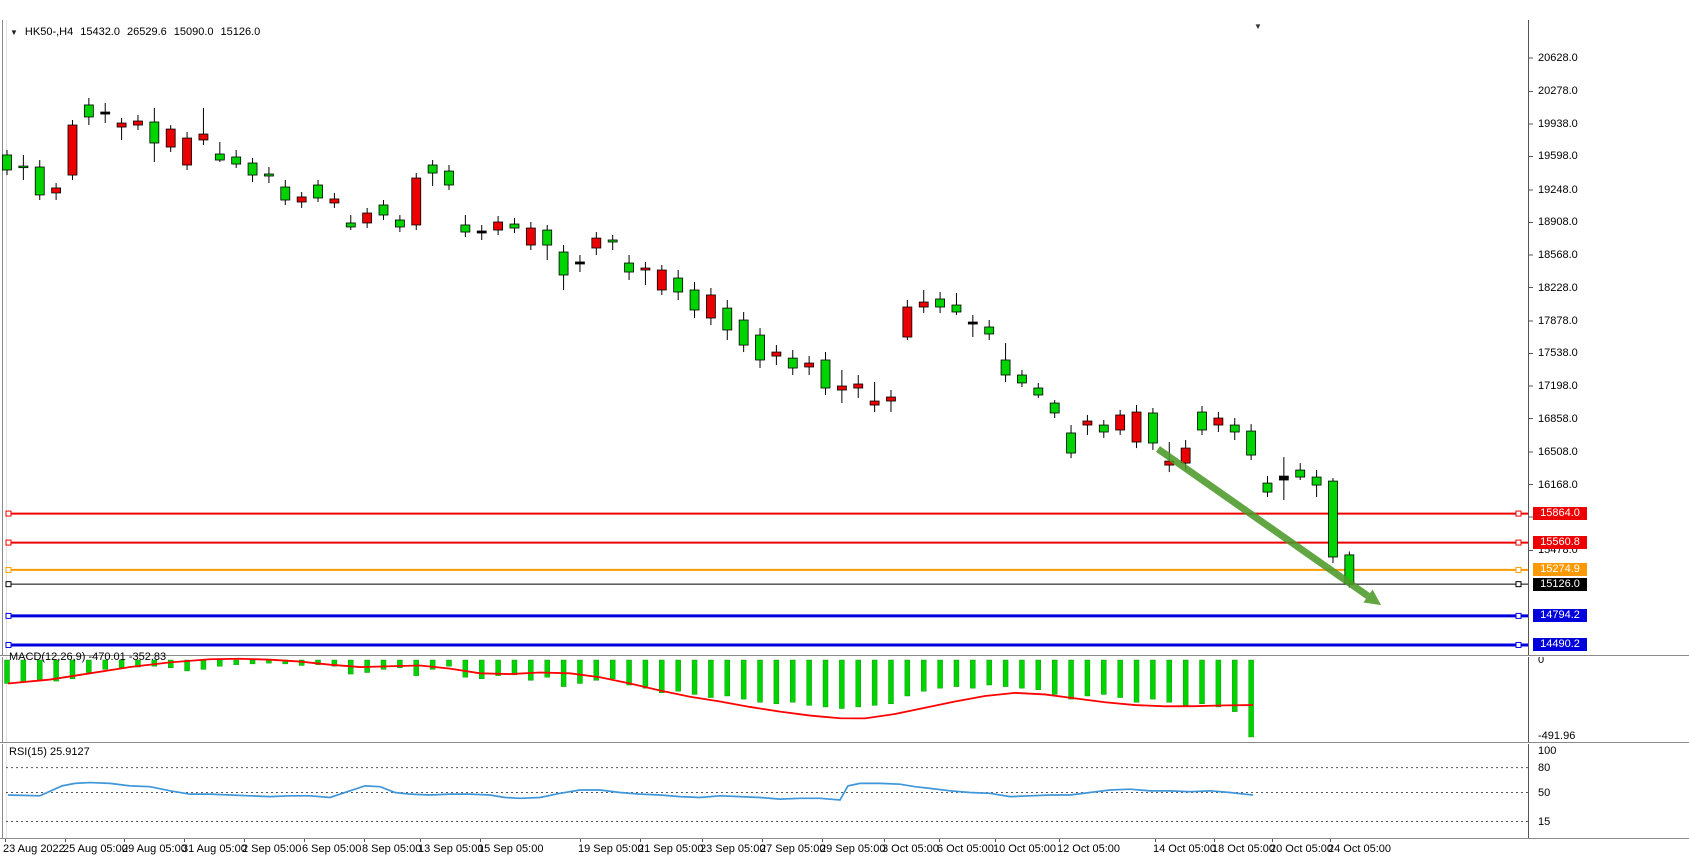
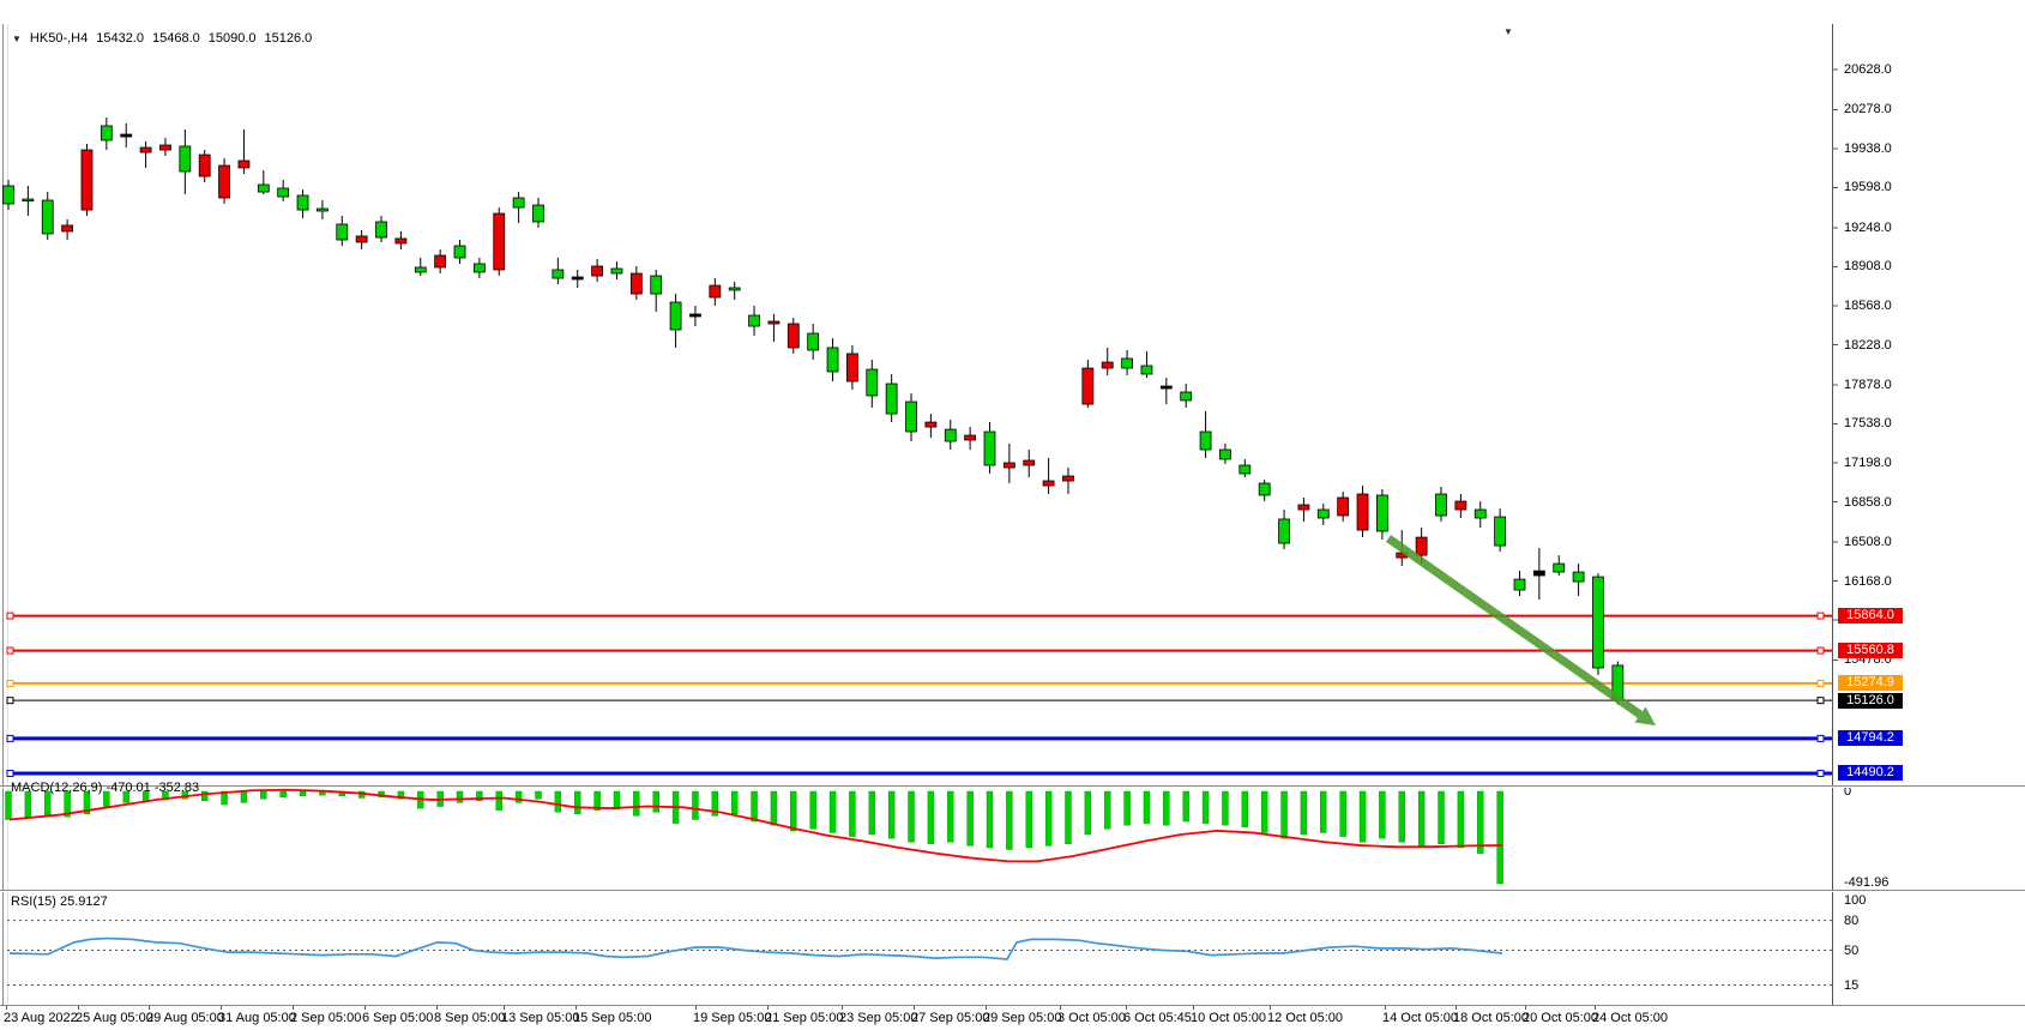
  ▼
  HK50-,H4
  15432.0
- 26529.6
+ 15468.0
  15090.0
  15126.0
  ▼
  MACD(12,26,9) -470.01 -352.83
  RSI(15) 25.9127
  20628.0
  20278.0
  19938.0
  19598.0
  19248.0
  18908.0
  18568.0
  18228.0
  17878.0
  17538.0
  17198.0
  16858.0
  16508.0
  16168.0
  15478.0
  15864.0
  15560.8
  15274.9
  15126.0
  14794.2
  14490.2
  0
  -491.96
  100
  80
  50
  15
  23 Aug 2022
  25 Aug 05:00
  29 Aug 05:00
  31 Aug 05:00
  2 Sep 05:00
  6 Sep 05:00
  8 Sep 05:00
  13 Sep 05:00
  15 Sep 05:00
  19 Sep 05:00
  21 Sep 05:00
  23 Sep 05:00
  27 Sep 05:00
  29 Sep 05:00
  3 Oct 05:00
- 6 Oct 05:00
+ 6 Oct 05:45
  10 Oct 05:00
  12 Oct 05:00
  14 Oct 05:00
  18 Oct 05:00
  20 Oct 05:00
  24 Oct 05:00
